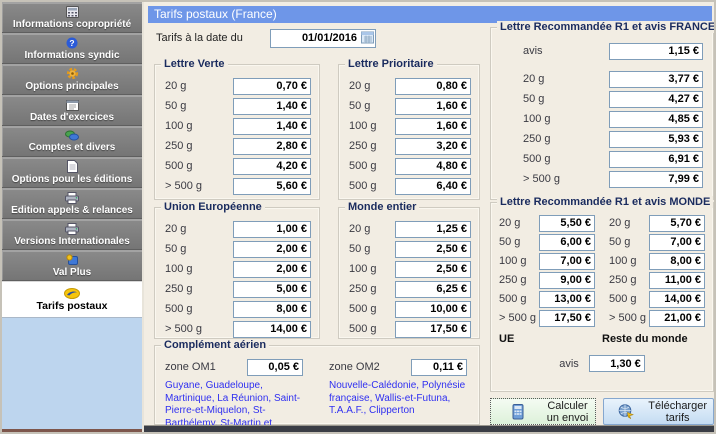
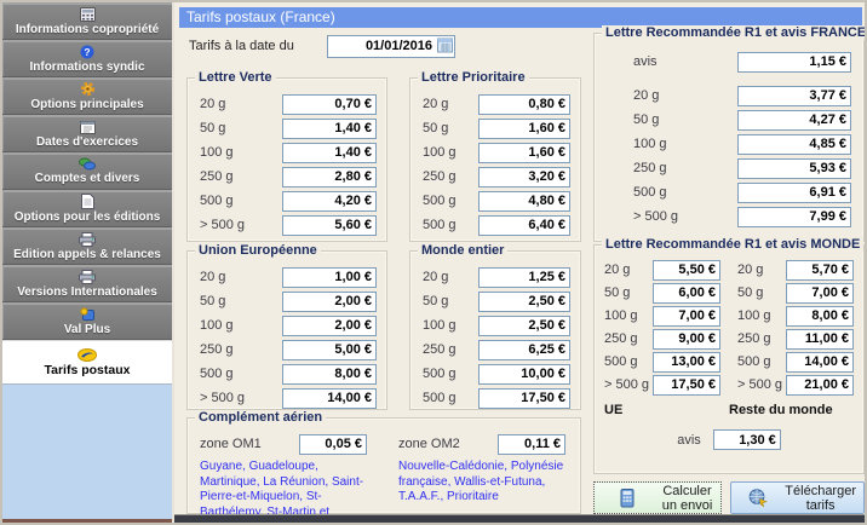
  Informations copropriété
  ?
  Informations syndic
  Options principales
  Dates d'exercices
  Comptes et divers
  Options pour les éditions
  Edition appels & relances
  Versions Internationales
  Val Plus
  Tarifs postaux
  Tarifs postaux (France)
  Tarifs à la date du
  01/01/2016
  Lettre Verte
  20 g
  0,70 €
  50 g
  1,40 €
  100 g
  1,40 €
  250 g
  2,80 €
  500 g
  4,20 €
  > 500 g
  5,60 €
  Lettre Prioritaire
  20 g
  0,80 €
  50 g
  1,60 €
  100 g
  1,60 €
  250 g
  3,20 €
  500 g
  4,80 €
  500 g
  6,40 €
  Lettre Recommandée R1 et avis FRANCE
  avis
  1,15 €
  20 g
  3,77 €
  50 g
  4,27 €
  100 g
  4,85 €
  250 g
  5,93 €
  500 g
  6,91 €
  > 500 g
  7,99 €
  Union Européenne
  20 g
  1,00 €
  50 g
  2,00 €
  100 g
  2,00 €
  250 g
  5,00 €
  500 g
  8,00 €
  > 500 g
  14,00 €
  Monde entier
  20 g
  1,25 €
  50 g
  2,50 €
  100 g
  2,50 €
  250 g
  6,25 €
  500 g
  10,00 €
  500 g
  17,50 €
  Lettre Recommandée R1 et avis MONDE
  20 g
  5,50 €
  50 g
  6,00 €
  100 g
  7,00 €
  250 g
  9,00 €
  500 g
  13,00 €
  > 500 g
  17,50 €
  20 g
  5,70 €
  50 g
  7,00 €
  100 g
  8,00 €
  250 g
  11,00 €
  500 g
  14,00 €
  > 500 g
  21,00 €
  UE
  Reste du monde
  avis
  1,30 €
  Complément aérien
  zone OM1
  0,05 €
  Guyane, Guadeloupe, Martinique, La Réunion, Saint-Pierre-et-Miquelon, St-Barthélemy, St-Martin et
  zone OM2
  0,11 €
- Nouvelle-Calédonie, Polynésie française, Wallis-et-Futuna, T.A.A.F., Clipperton
+ Nouvelle-Calédonie, Polynésie française, Wallis-et-Futuna, T.A.A.F., Prioritaire
  Calculer un envoi
  Télécharger tarifs
